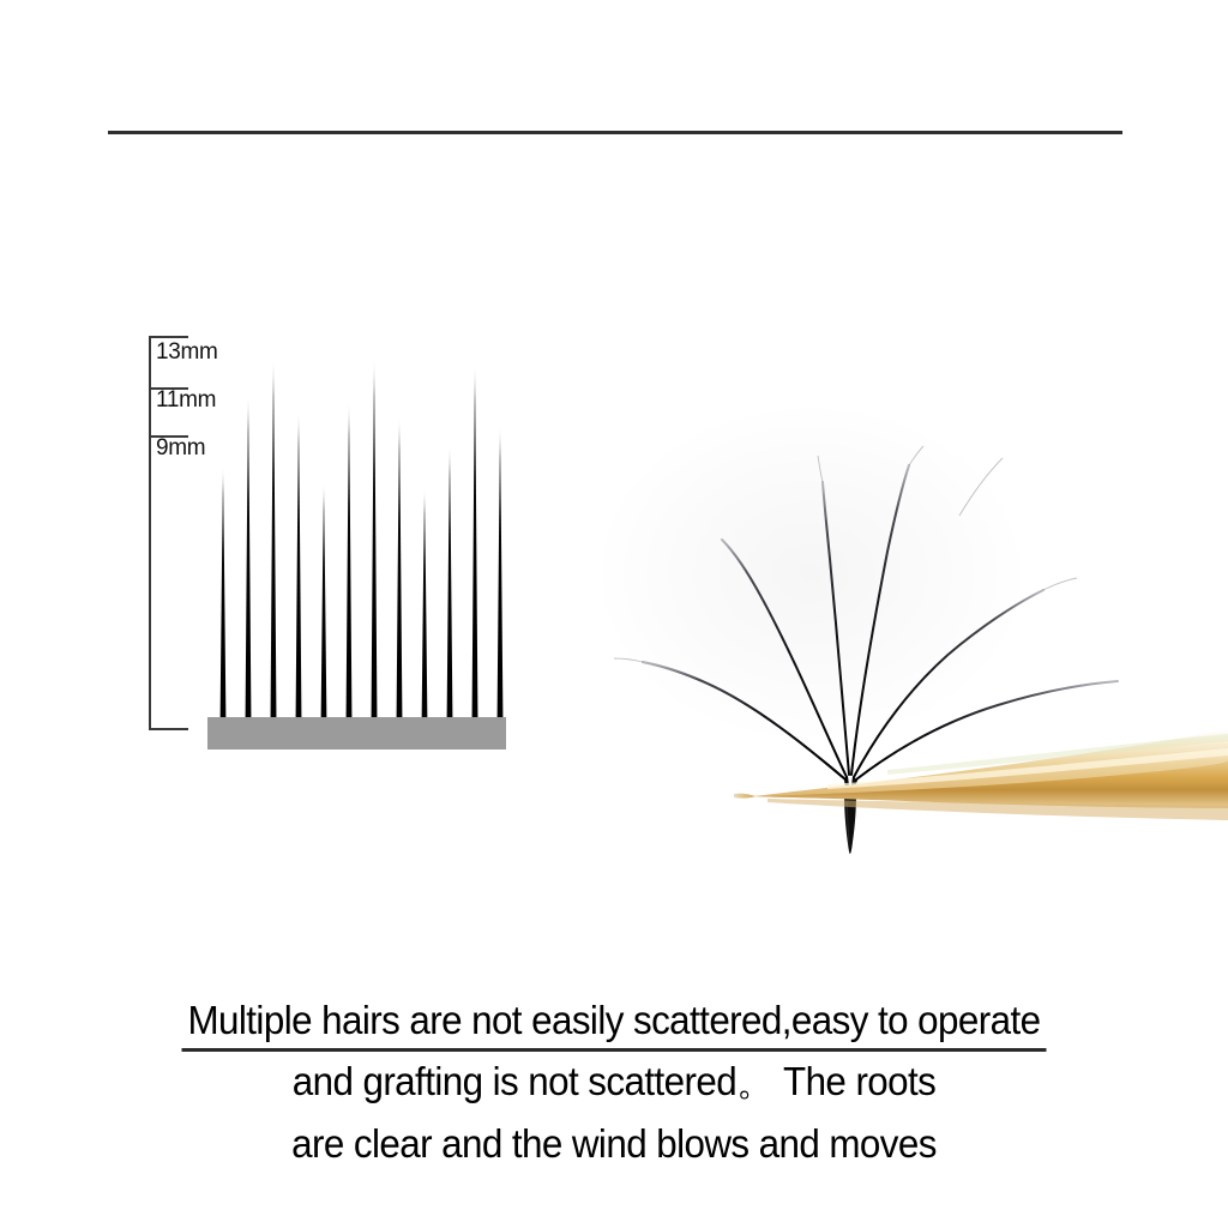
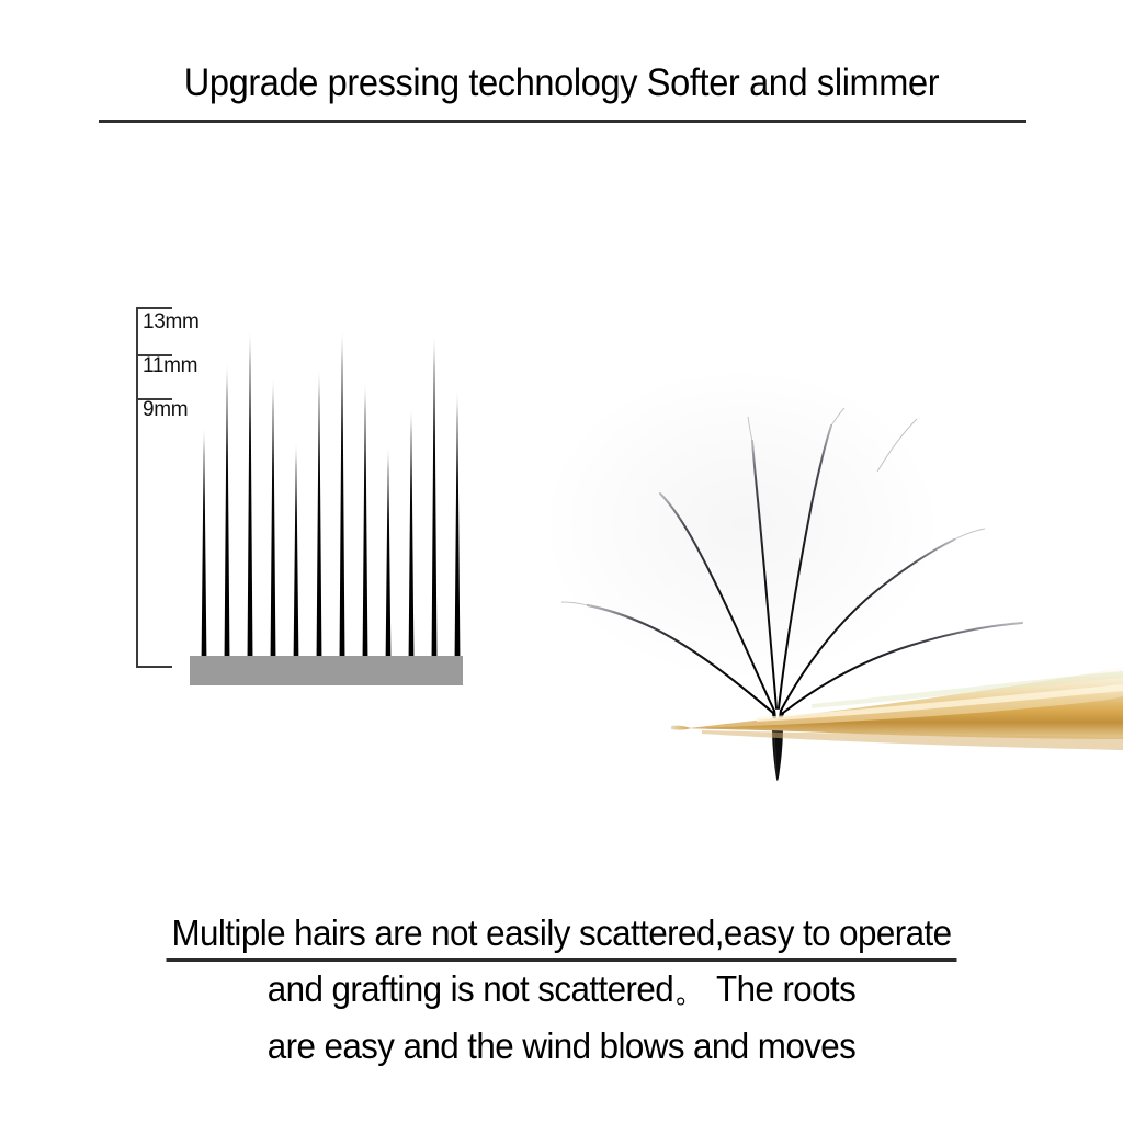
+ Upgrade pressing technology Softer and slimmer
  13mm
  11mm
  9mm
  Multiple hairs are not easily scattered,easy to operate
  and grafting is not scattered。 The roots
- are clear and the wind blows and moves
+ are easy and the wind blows and moves
